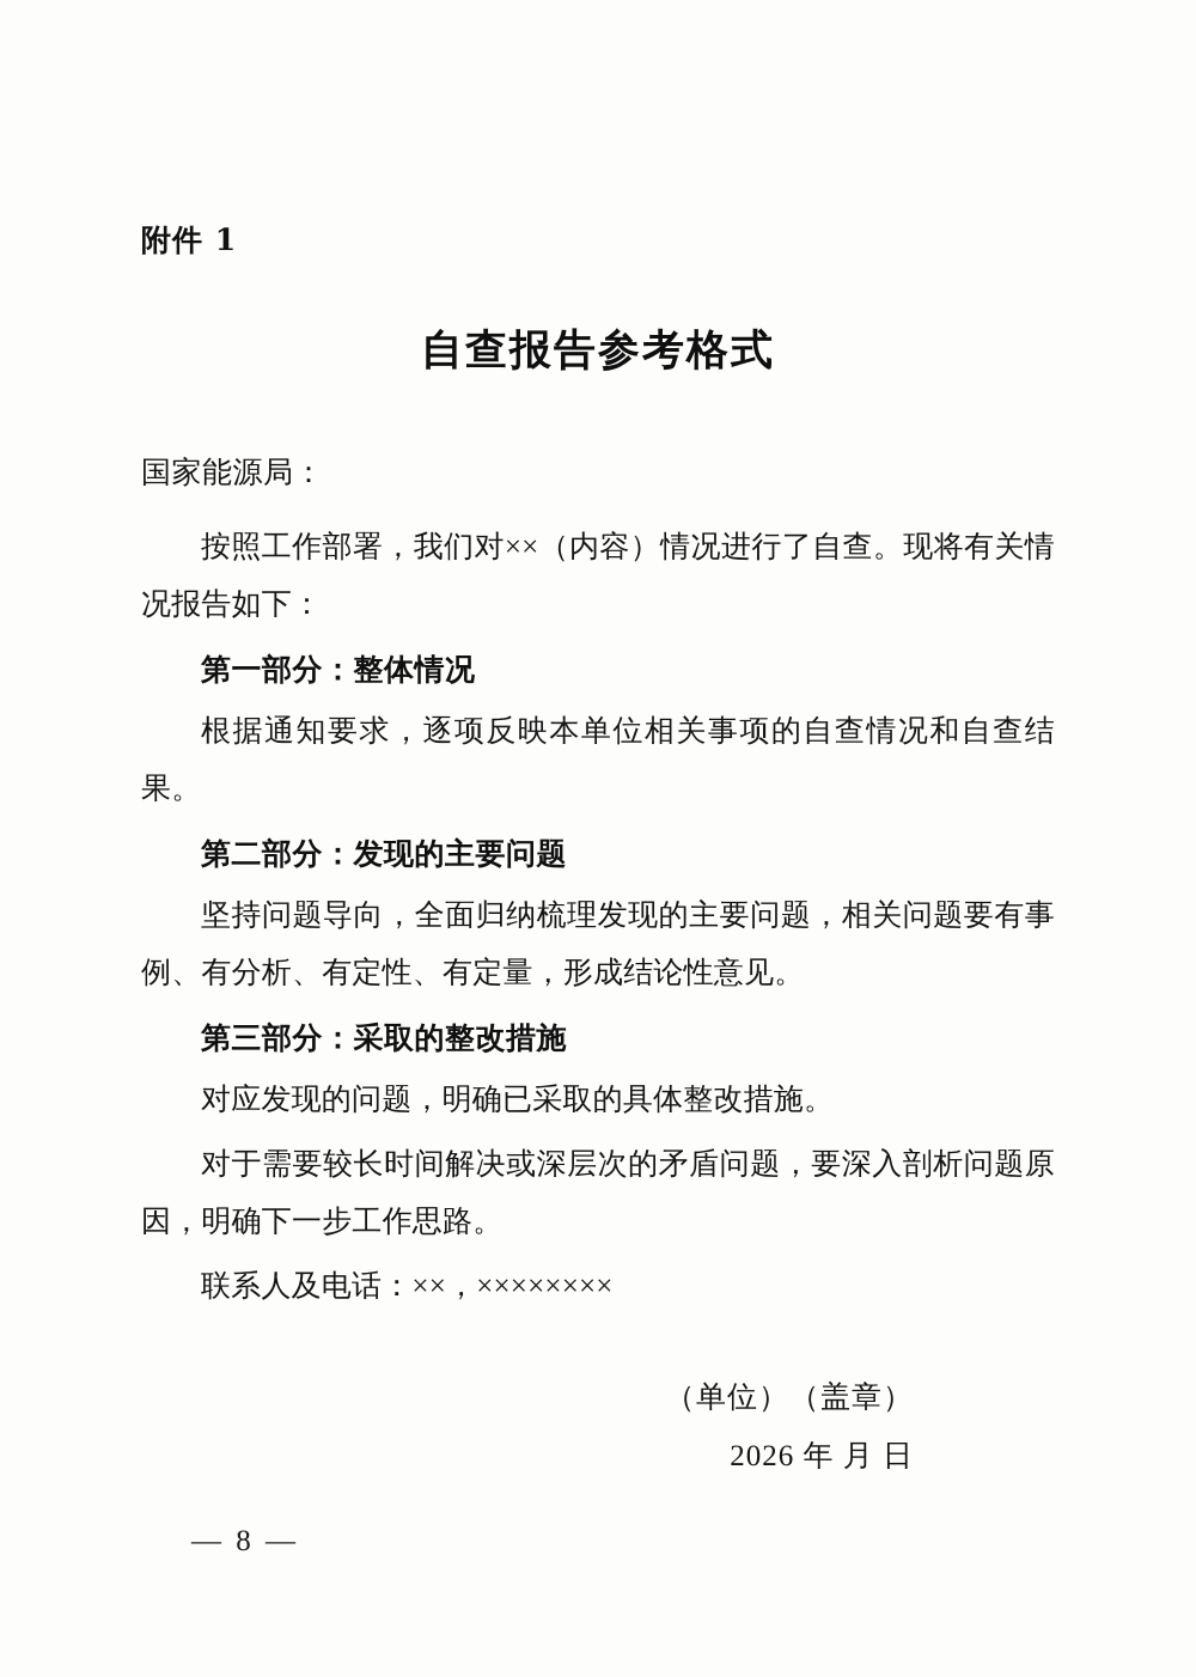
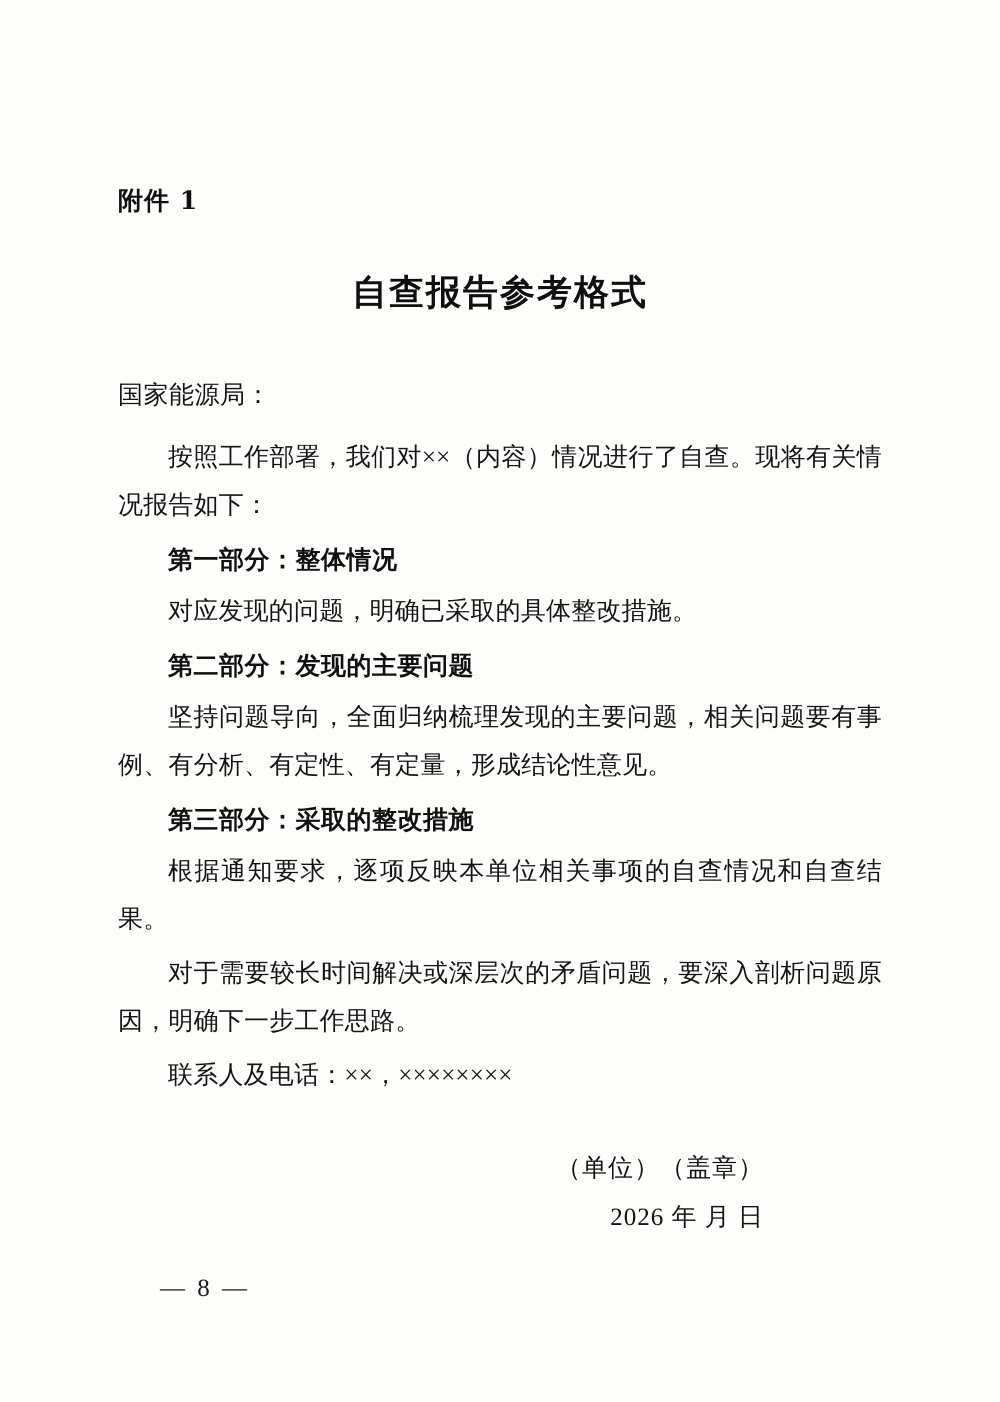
  附件 1
  自查报告参考格式
  国家能源局：
  按照工作部署，我们对××（内容）情况进行了自查。现将有关情况报告如下：
  第一部分：整体情况
- 根据通知要求，逐项反映本单位相关事项的自查情况和自查结果。
+ 对应发现的问题，明确已采取的具体整改措施。
  第二部分：发现的主要问题
  坚持问题导向，全面归纳梳理发现的主要问题，相关问题要有事例、有分析、有定性、有定量，形成结论性意见。
  第三部分：采取的整改措施
- 对应发现的问题，明确已采取的具体整改措施。
+ 根据通知要求，逐项反映本单位相关事项的自查情况和自查结果。
  对于需要较长时间解决或深层次的矛盾问题，要深入剖析问题原因，明确下一步工作思路。
  联系人及电话：××，××××××××
  （单位）（盖章）
  2026 年 月 日
  — 8 —
